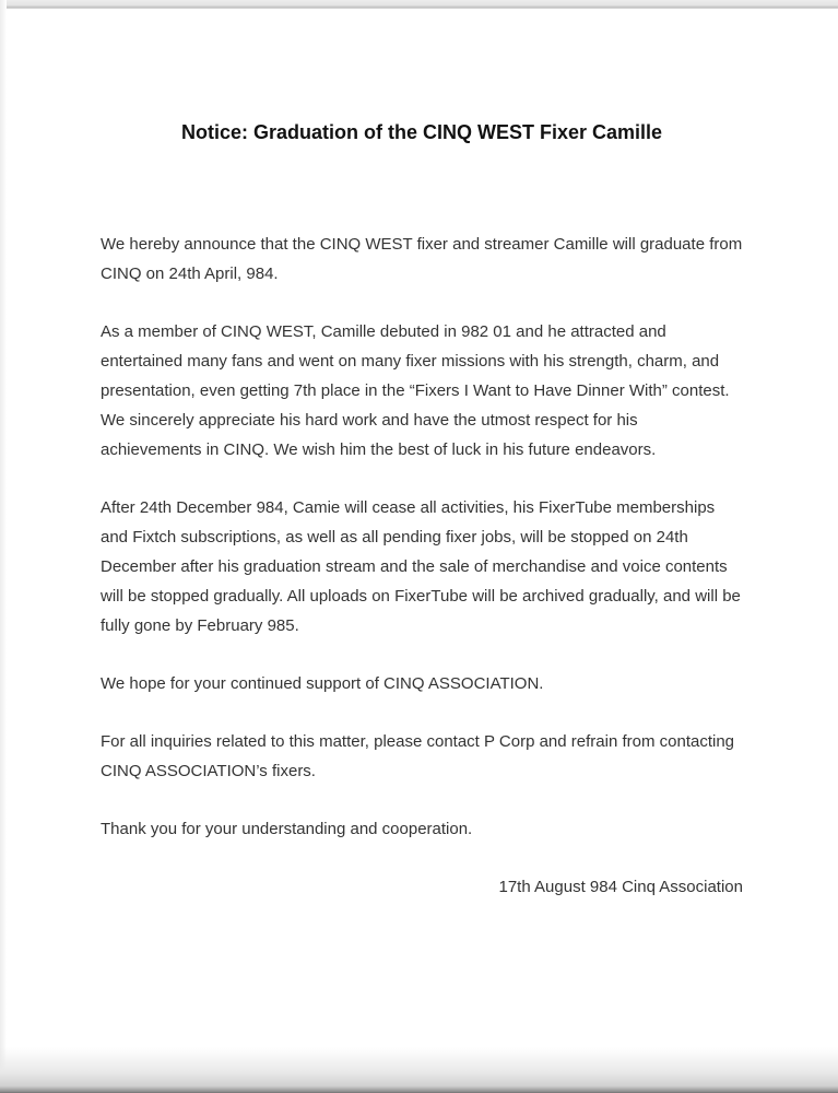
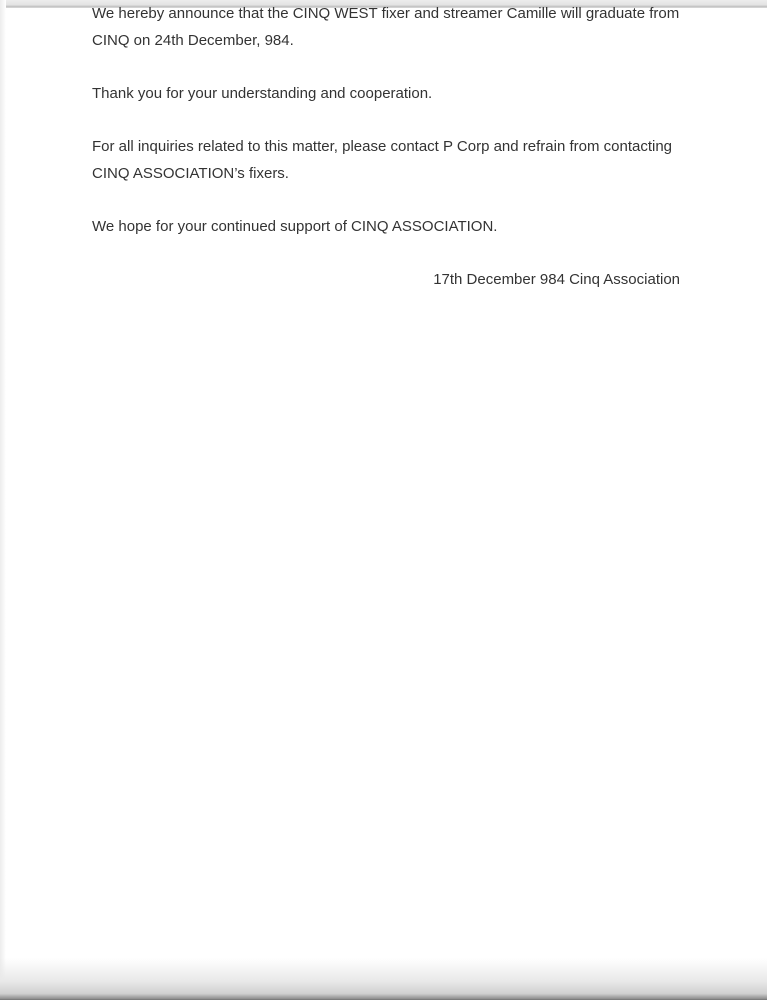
- Notice: Graduation of the CINQ WEST Fixer Camille
- We hereby announce that the CINQ WEST fixer and streamer Camille will graduate from CINQ on 24th April, 984.
+ We hereby announce that the CINQ WEST fixer and streamer Camille will graduate from CINQ on 24th December, 984.
- As a member of CINQ WEST, Camille debuted in 982 01 and he attracted and entertained many fans and went on many fixer missions with his strength, charm, and presentation, even getting 7th place in the “Fixers I Want to Have Dinner With” contest. We sincerely appreciate his hard work and have the utmost respect for his achievements in CINQ. We wish him the best of luck in his future endeavors.
- After 24th December 984, Camie will cease all activities, his FixerTube memberships and Fixtch subscriptions, as well as all pending fixer jobs, will be stopped on 24th December after his graduation stream and the sale of merchandise and voice contents will be stopped gradually. All uploads on FixerTube will be archived gradually, and will be fully gone by February 985.
- We hope for your continued support of CINQ ASSOCIATION.
+ Thank you for your understanding and cooperation.
  For all inquiries related to this matter, please contact P Corp and refrain from contacting CINQ ASSOCIATION’s fixers.
- Thank you for your understanding and cooperation.
+ We hope for your continued support of CINQ ASSOCIATION.
- 17th August 984 Cinq Association
+ 17th December 984 Cinq Association
